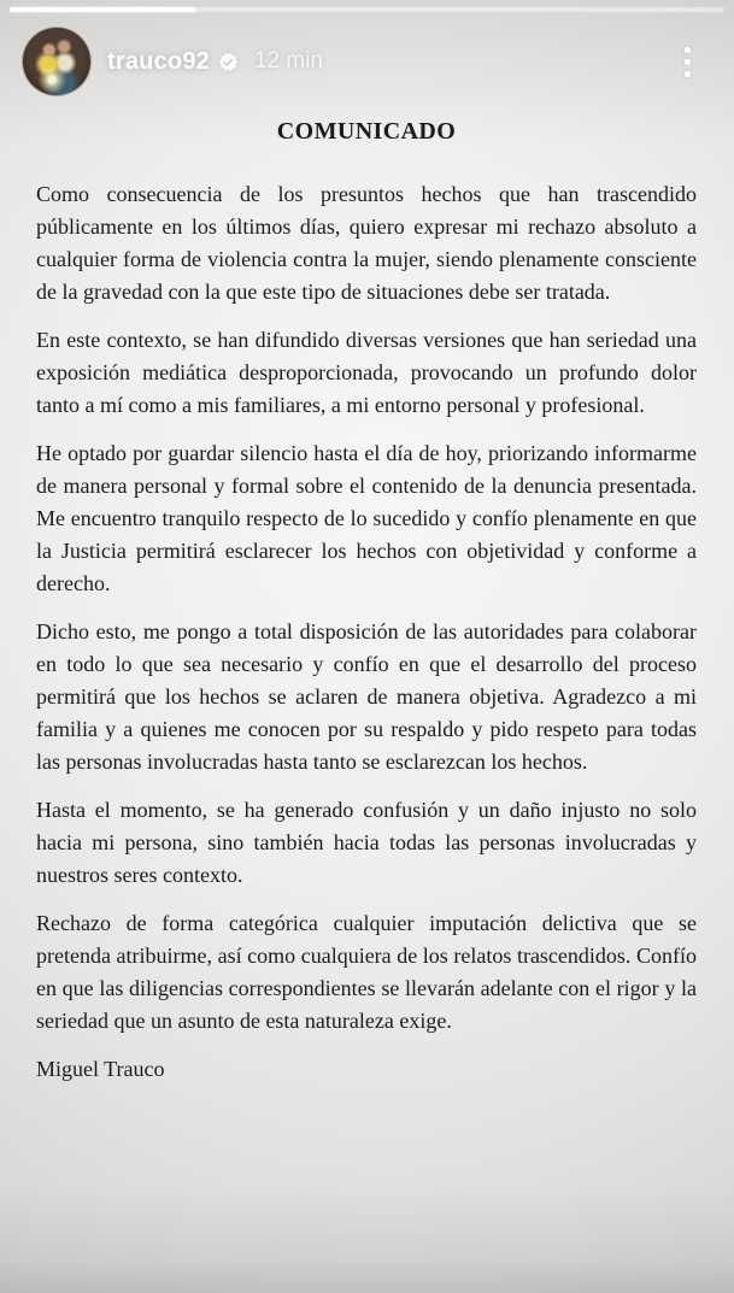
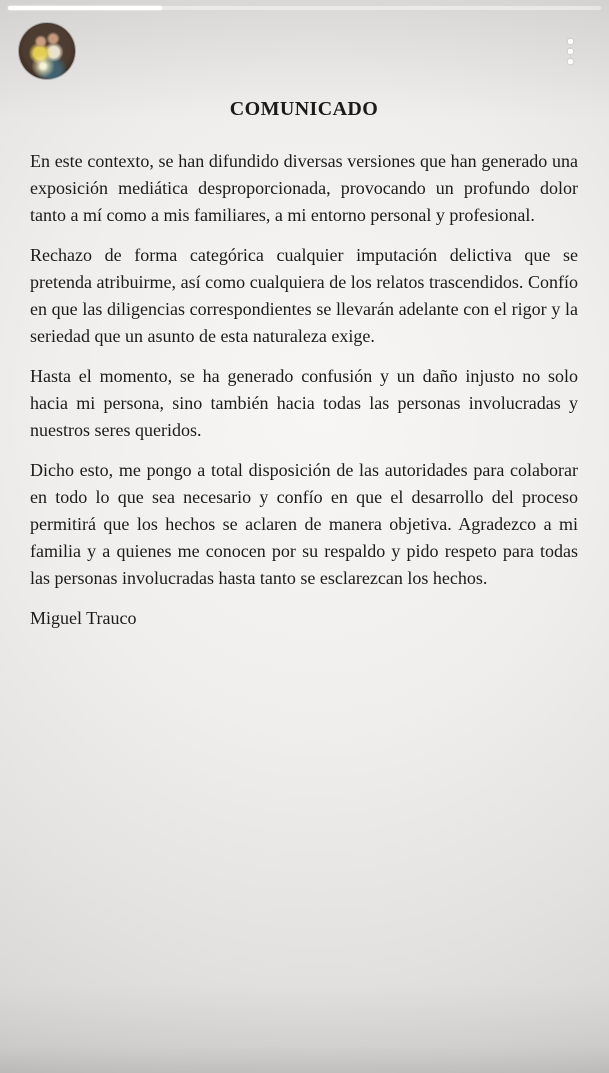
- trauco92
- 12 min
  COMUNICADO
- Como consecuencia de los presuntos hechos que han trascendido públicamente en los últimos días, quiero expresar mi rechazo absoluto a cualquier forma de violencia contra la mujer, siendo plenamente consciente de la gravedad con la que este tipo de situaciones debe ser tratada.
- En este contexto, se han difundido diversas versiones que han seriedad una exposición mediática desproporcionada, provocando un profundo dolor tanto a mí como a mis familiares, a mi entorno personal y profesional.
+ En este contexto, se han difundido diversas versiones que han generado una exposición mediática desproporcionada, provocando un profundo dolor tanto a mí como a mis familiares, a mi entorno personal y profesional.
- He optado por guardar silencio hasta el día de hoy, priorizando informarme de manera personal y formal sobre el contenido de la denuncia presentada. Me encuentro tranquilo respecto de lo sucedido y confío plenamente en que la Justicia permitirá esclarecer los hechos con objetividad y conforme a derecho.
- Dicho esto, me pongo a total disposición de las autoridades para colaborar en todo lo que sea necesario y confío en que el desarrollo del proceso permitirá que los hechos se aclaren de manera objetiva. Agradezco a mi familia y a quienes me conocen por su respaldo y pido respeto para todas las personas involucradas hasta tanto se esclarezcan los hechos.
+ Rechazo de forma categórica cualquier imputación delictiva que se pretenda atribuirme, así como cualquiera de los relatos trascendidos. Confío en que las diligencias correspondientes se llevarán adelante con el rigor y la seriedad que un asunto de esta naturaleza exige.
- Hasta el momento, se ha generado confusión y un daño injusto no solo hacia mi persona, sino también hacia todas las personas involucradas y nuestros seres contexto.
+ Hasta el momento, se ha generado confusión y un daño injusto no solo hacia mi persona, sino también hacia todas las personas involucradas y nuestros seres queridos.
- Rechazo de forma categórica cualquier imputación delictiva que se pretenda atribuirme, así como cualquiera de los relatos trascendidos. Confío en que las diligencias correspondientes se llevarán adelante con el rigor y la seriedad que un asunto de esta naturaleza exige.
+ Dicho esto, me pongo a total disposición de las autoridades para colaborar en todo lo que sea necesario y confío en que el desarrollo del proceso permitirá que los hechos se aclaren de manera objetiva. Agradezco a mi familia y a quienes me conocen por su respaldo y pido respeto para todas las personas involucradas hasta tanto se esclarezcan los hechos.
  Miguel Trauco
